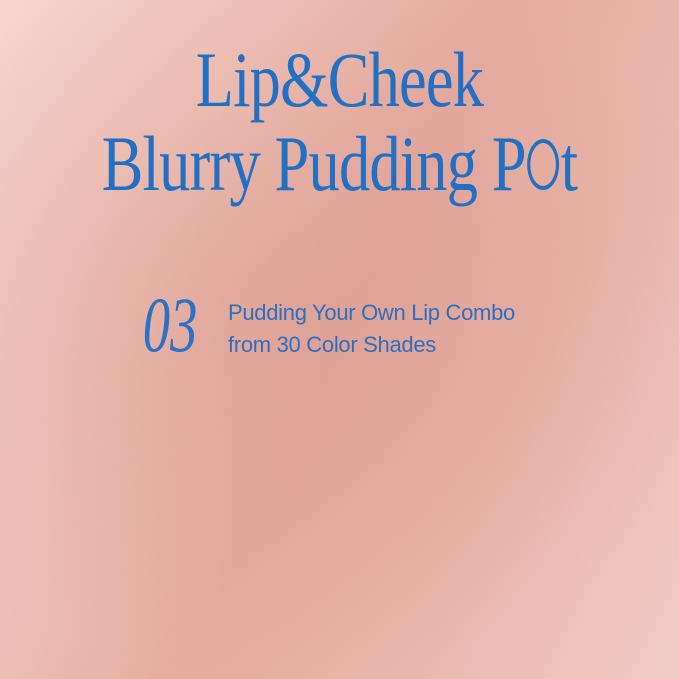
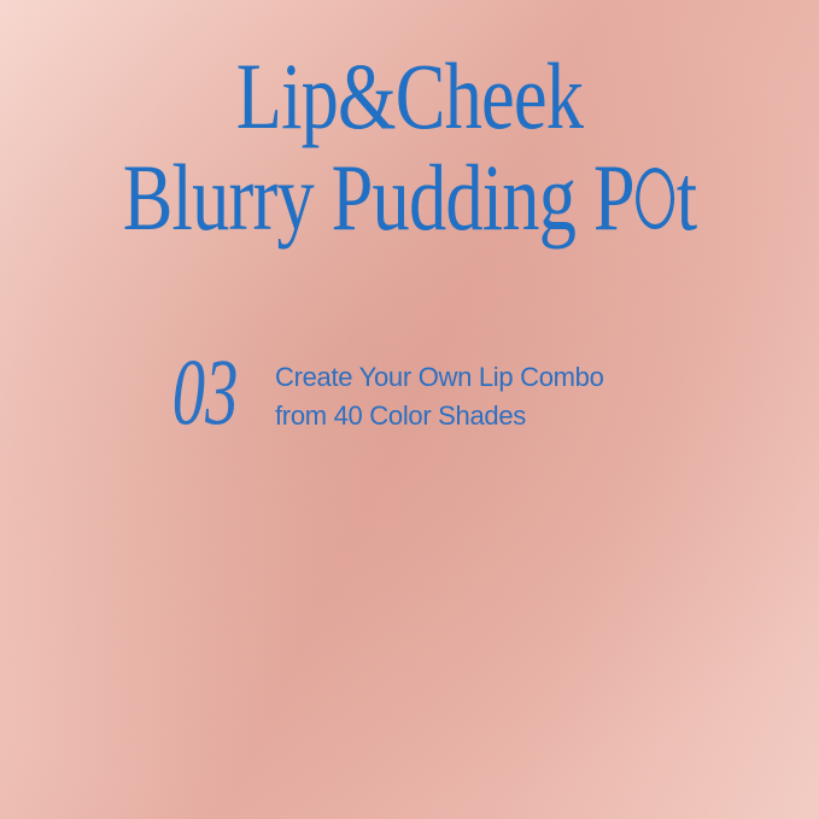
  Lip&Cheek
  Blurry Pudding P t
  03
- Pudding Your Own Lip Combo
+ Create Your Own Lip Combo
- from 30 Color Shades
+ from 40 Color Shades
